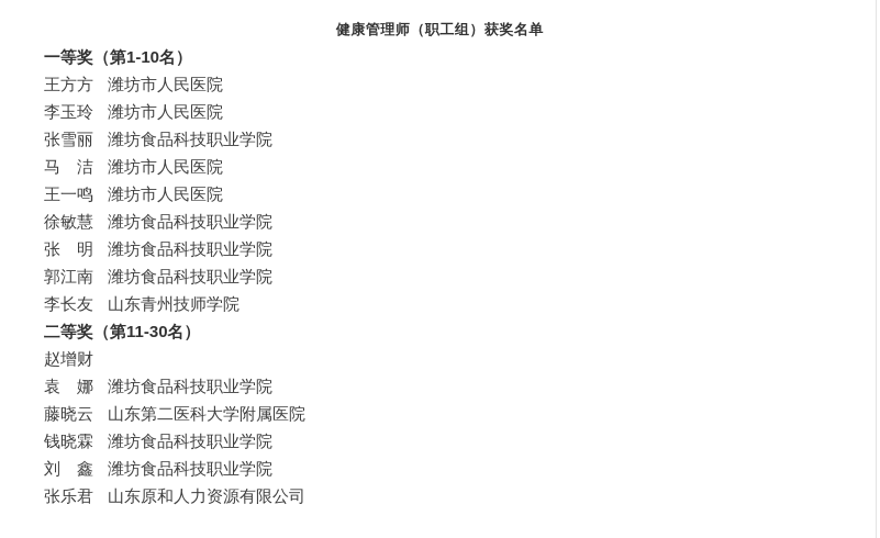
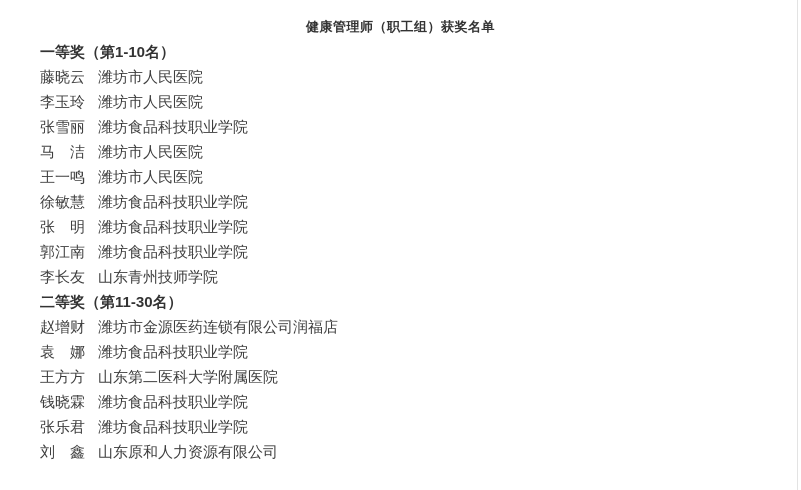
  健康管理师（职工组）获奖名单
  一等奖（第1-10名）
- 王方方
+ 藤晓云
  潍坊市人民医院
  李玉玲
  潍坊市人民医院
  张雪丽
  潍坊食品科技职业学院
  马 洁
  潍坊市人民医院
  王一鸣
  潍坊市人民医院
  徐敏慧
  潍坊食品科技职业学院
  张 明
  潍坊食品科技职业学院
  郭江南
  潍坊食品科技职业学院
  李长友
  山东青州技师学院
  二等奖（第11-30名）
  赵增财
+ 潍坊市金源医药连锁有限公司润福店
  袁 娜
  潍坊食品科技职业学院
- 藤晓云
+ 王方方
  山东第二医科大学附属医院
  钱晓霖
  潍坊食品科技职业学院
- 刘 鑫
+ 张乐君
  潍坊食品科技职业学院
- 张乐君
+ 刘 鑫
  山东原和人力资源有限公司
